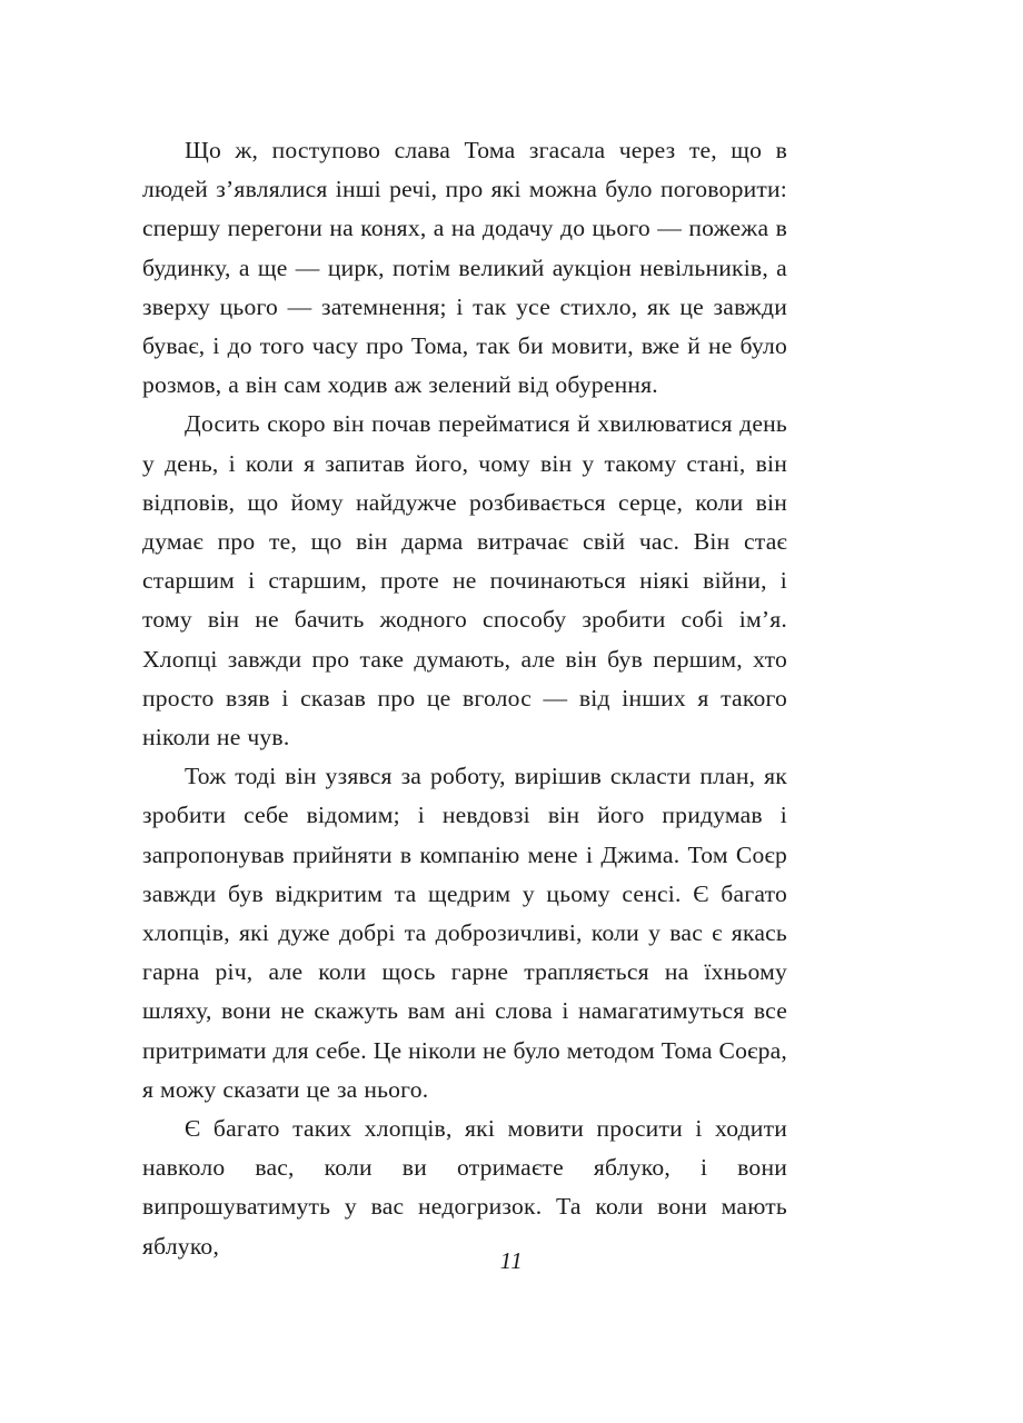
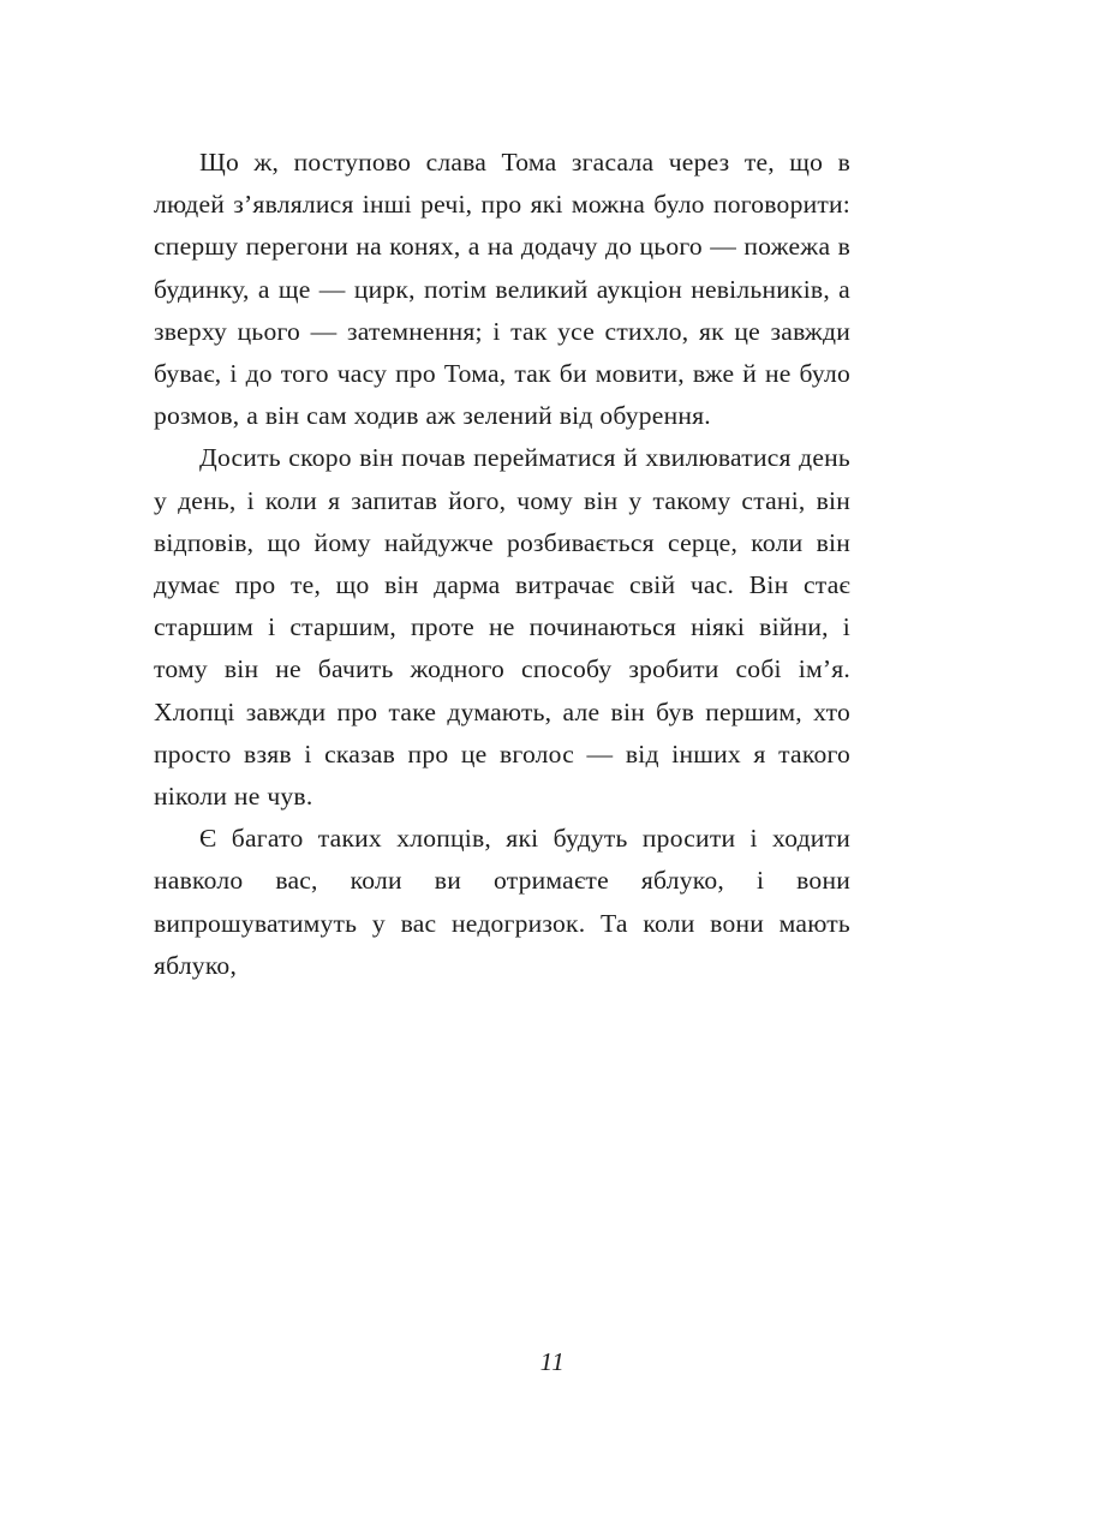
  Що ж, поступово слава Тома згасала через те, що в людей з’являлися інші речі, про які можна було поговорити: спершу перегони на конях, а на додачу до цього — пожежа в будинку, а ще — цирк, потім великий аукціон невільників, а зверху цього — затемнення; і так усе стихло, як це завжди буває, і до того часу про Тома, так би мовити, вже й не було розмов, а він сам ходив аж зелений від обурення.
  Досить скоро він почав перейматися й хвилюватися день у день, і коли я запитав його, чому він у такому стані, він відповів, що йому найдужче розбивається серце, коли він думає про те, що він дарма витрачає свій час. Він стає старшим і старшим, проте не починаються ніякі війни, і тому він не бачить жодного способу зробити собі ім’я. Хлопці завжди про таке думають, але він був першим, хто просто взяв і сказав про це вголос — від інших я такого ніколи не чув.
- Тож тоді він узявся за роботу, вирішив скласти план, як зробити себе відомим; і невдовзі він його придумав і запропонував прийняти в компанію мене і Джима. Том Соєр завжди був відкритим та щедрим у цьому сенсі. Є багато хлопців, які дуже добрі та доброзичливі, коли у вас є якась гарна річ, але коли щось гарне трапляється на їхньому шляху, вони не скажуть вам ані слова і намагатимуться все притримати для себе. Це ніколи не було методом Тома Соєра, я можу сказати це за нього.
- Є багато таких хлопців, які мовити просити і ходити навколо вас, коли ви отримаєте яблуко, і вони випрошуватимуть у вас недогризок. Та коли вони мають яблуко,
+ Є багато таких хлопців, які будуть просити і ходити навколо вас, коли ви отримаєте яблуко, і вони випрошуватимуть у вас недогризок. Та коли вони мають яблуко,
  11
